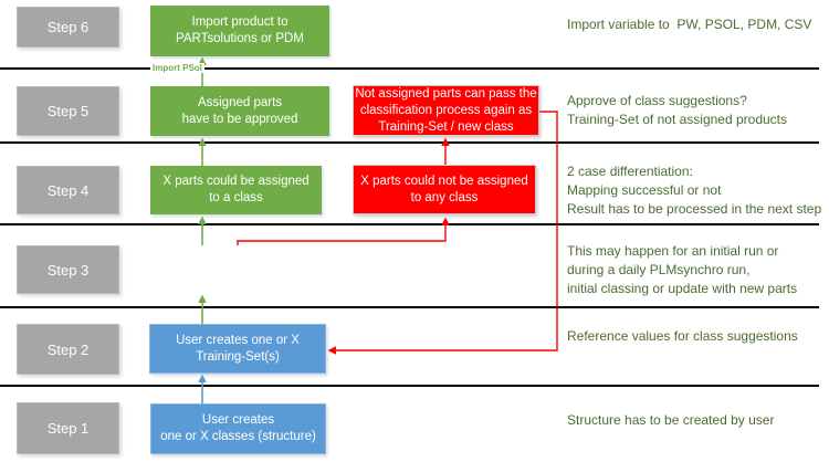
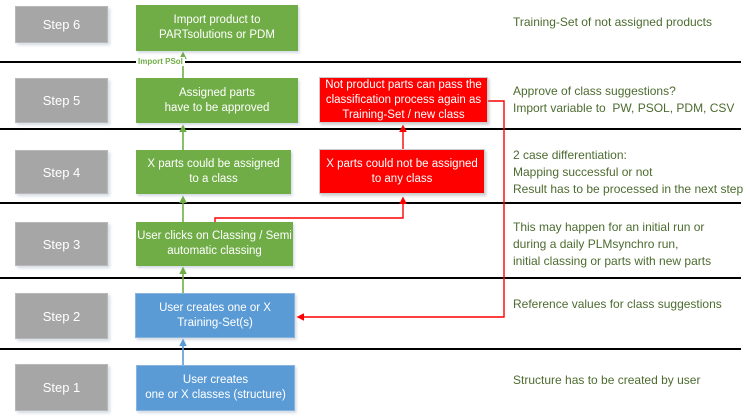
  Step 6
  Step 5
  Step 4
  Step 3
  Step 2
  Step 1
  Import product to
  PARTsolutions or PDM
  Import PSol
  Assigned parts
  have to be approved
- Not assigned parts can pass the
+ Not product parts can pass the
  classification process again as
  Training-Set / new class
  X parts could be assigned
  to a class
  X parts could not be assigned
  to any class
+ User clicks on Classing / Semi
+ automatic classing
  User creates one or X
  Training-Set(s)
  User creates
  one or X classes (structure)
- Import variable to PW, PSOL, PDM, CSV
+ Training-Set of not assigned products
  Approve of class suggestions?
- Training-Set of not assigned products
+ Import variable to PW, PSOL, PDM, CSV
  2 case differentiation:
  Mapping successful or not
  Result has to be processed in the next step
  This may happen for an initial run or
  during a daily PLMsynchro run,
- initial classing or update with new parts
+ initial classing or parts with new parts
  Reference values for class suggestions
  Structure has to be created by user
